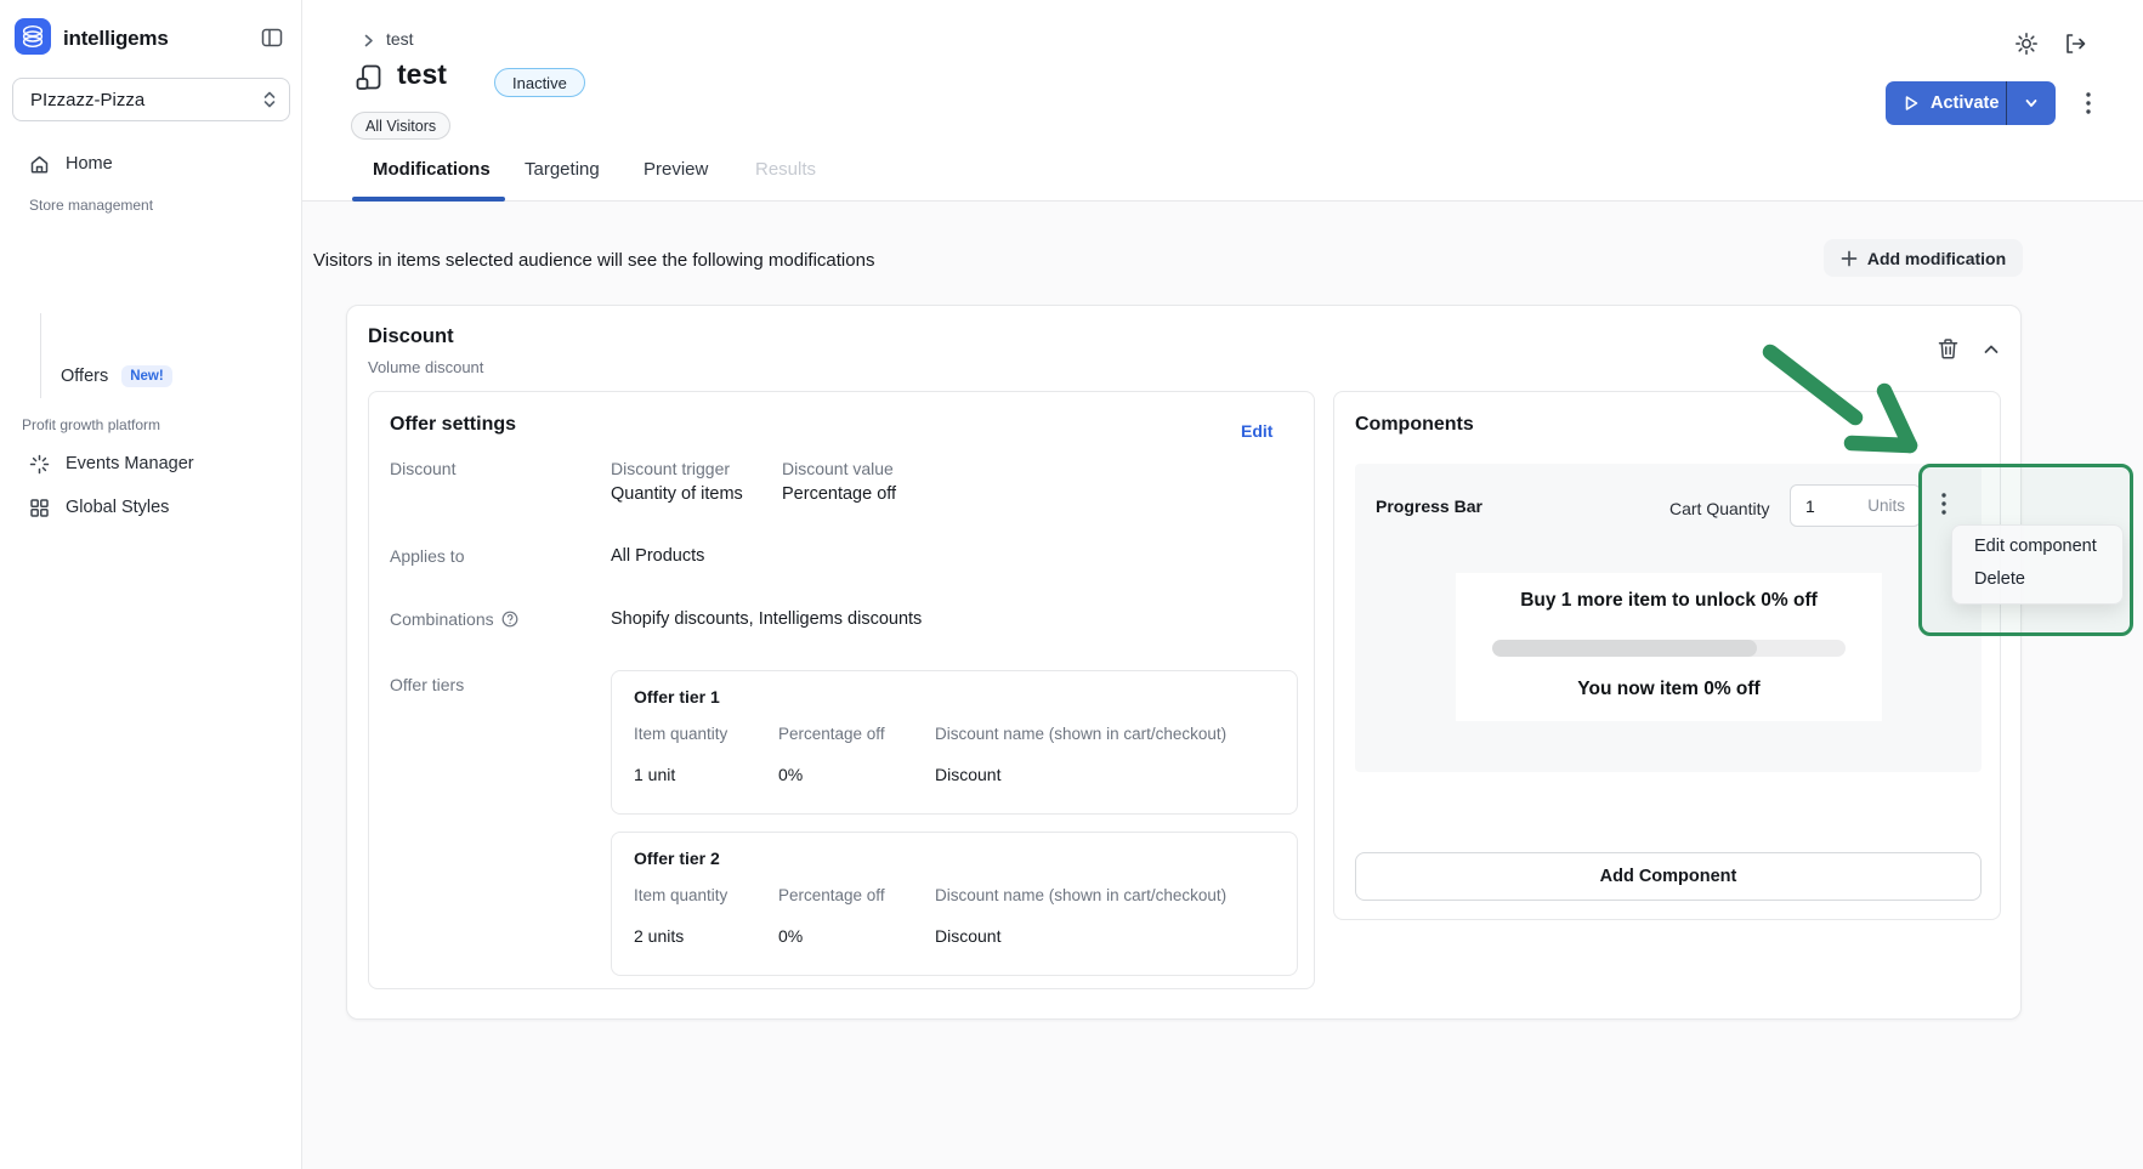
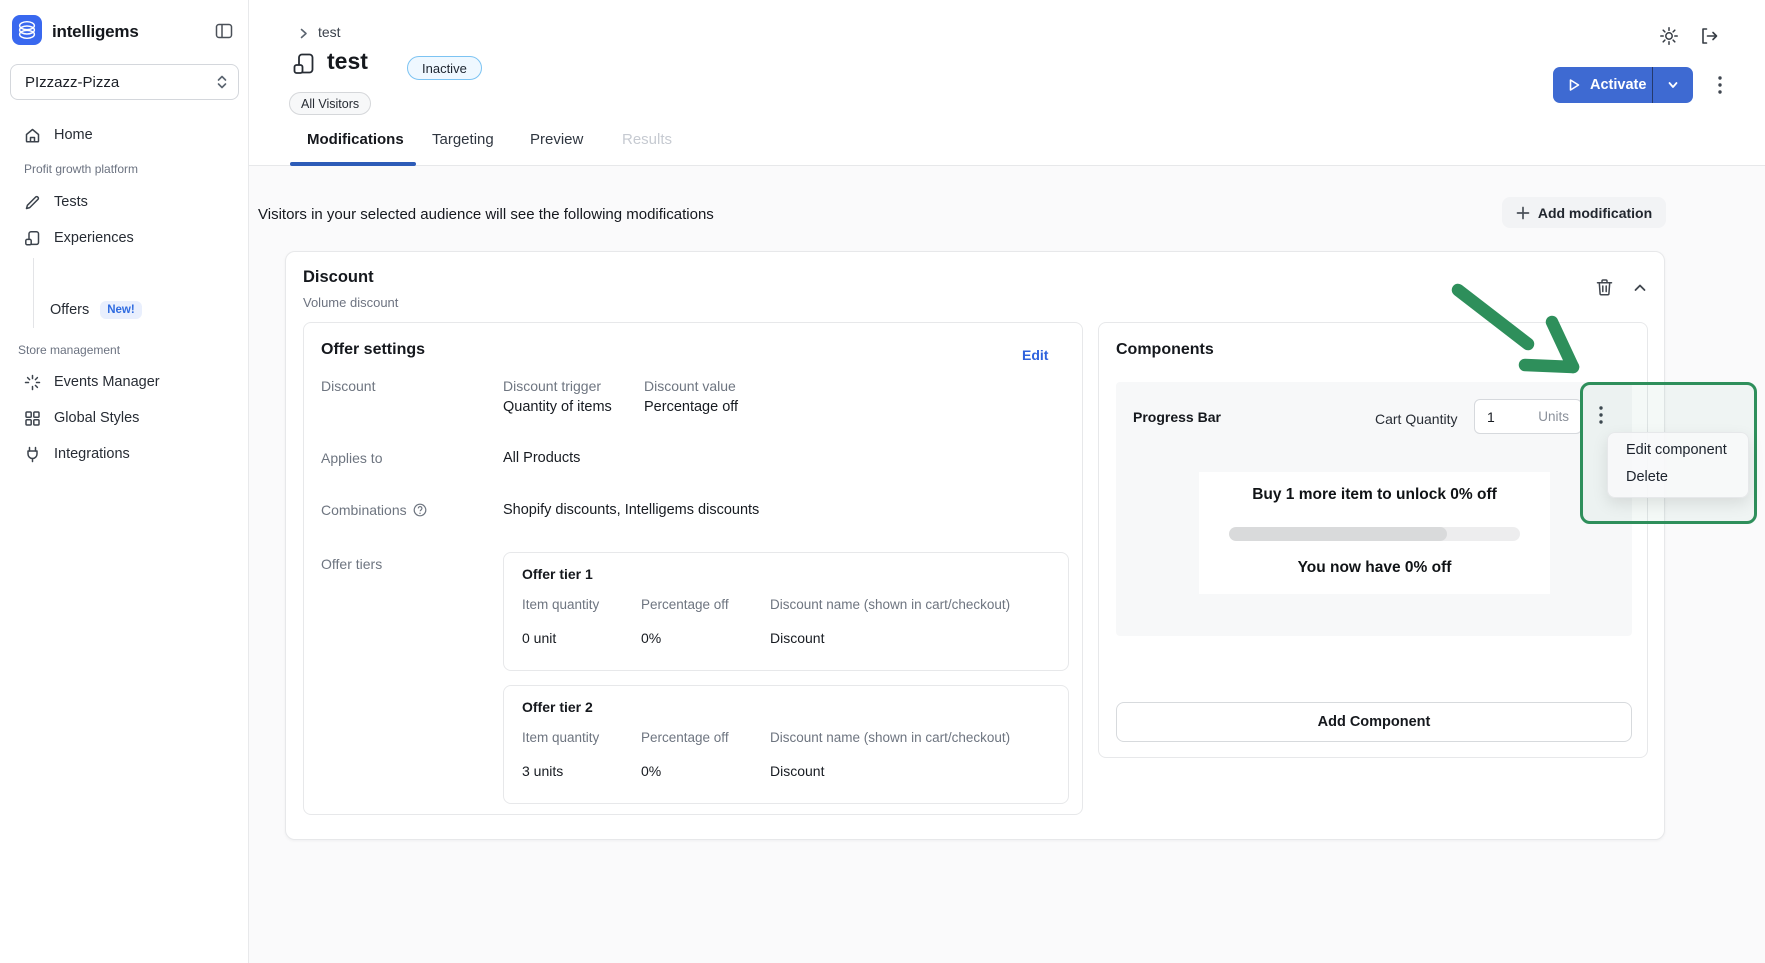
  intelligems
  PIzzazz-Pizza
  Home
- Store management
+ Profit growth platform
+ Tests
+ Experiences
  Offers
  New!
- Profit growth platform
+ Store management
  Events Manager
  Global Styles
+ Integrations
  test
  test
  Inactive
  All Visitors
  Modifications
  Targeting
  Preview
  Results
  Activate
- Visitors in items selected audience will see the following modifications
+ Visitors in your selected audience will see the following modifications
  Add modification
  Discount
  Volume discount
  Offer settings
  Edit
  Discount
  Discount trigger
  Quantity of items
  Discount value
  Percentage off
  Applies to
  All Products
  Combinations
  Shopify discounts, Intelligems discounts
  Offer tiers
  Offer tier 1
  Item quantity
  Percentage off
  Discount name (shown in cart/checkout)
- 1 unit
+ 0 unit
  0%
  Discount
  Offer tier 2
  Item quantity
  Percentage off
  Discount name (shown in cart/checkout)
- 2 units
+ 3 units
  0%
  Discount
  Components
  Progress Bar
  Cart Quantity
  1
  Units
  Buy 1 more item to unlock 0% off
- You now item 0% off
+ You now have 0% off
  Add Component
  Edit component
  Delete
